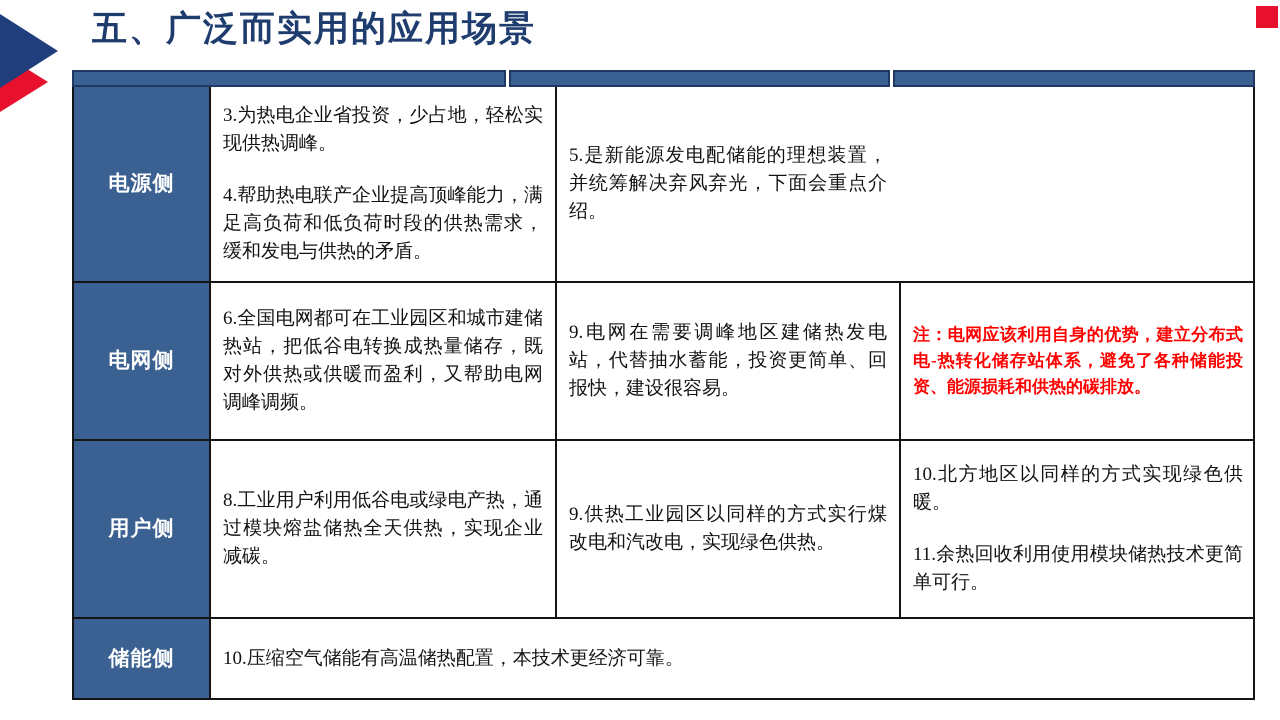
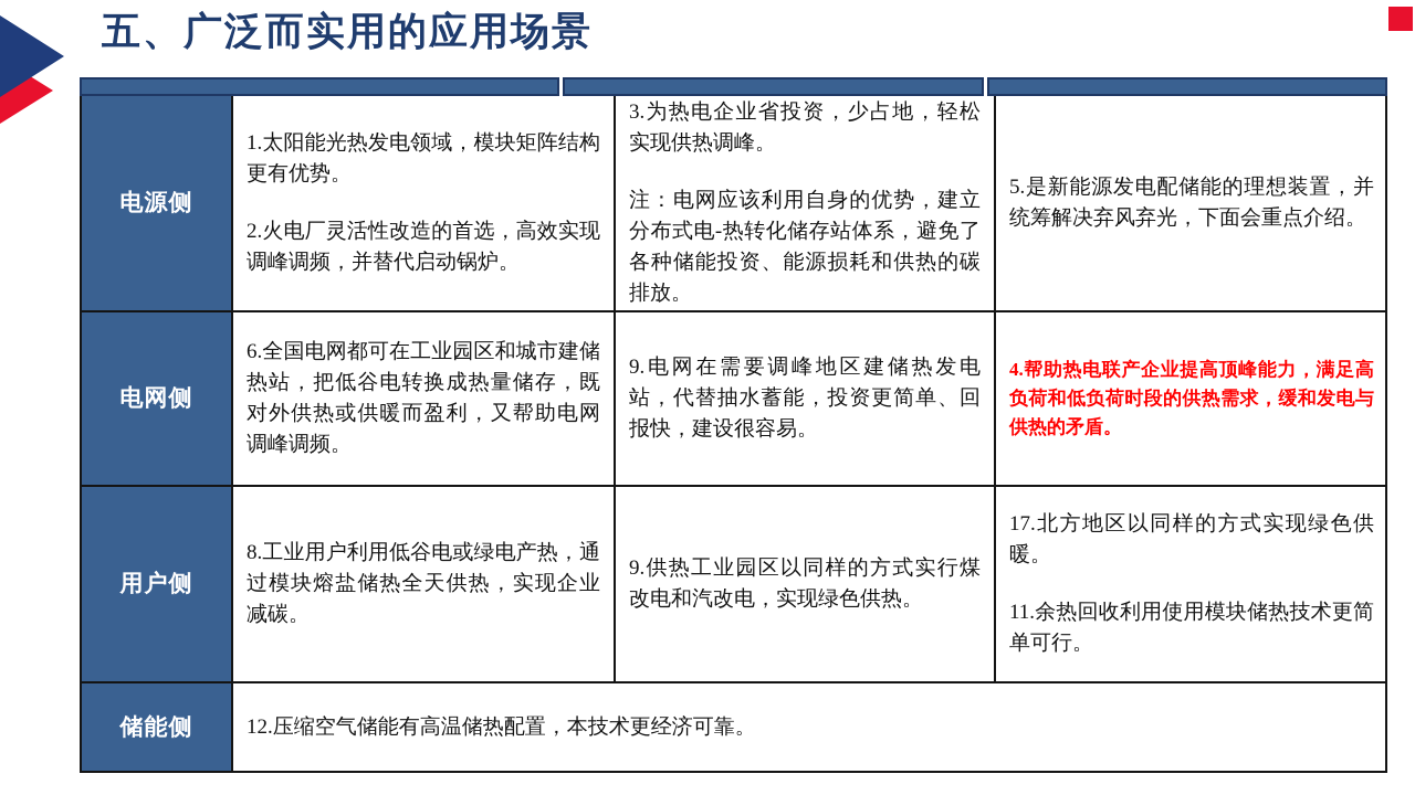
  五、广泛而实用的应用场景
  电源侧
+ 1.太阳能光热发电领域，模块矩阵结构更有优势。
+ 2.火电厂灵活性改造的首选，高效实现调峰调频，并替代启动锅炉。
  3.为热电企业省投资，少占地，轻松实现供热调峰。
- 4.帮助热电联产企业提高顶峰能力，满足高负荷和低负荷时段的供热需求，缓和发电与供热的矛盾。
+ 注：电网应该利用自身的优势，建立分布式电-热转化储存站体系，避免了各种储能投资、能源损耗和供热的碳排放。
  5.是新能源发电配储能的理想装置，并统筹解决弃风弃光，下面会重点介绍。
  电网侧
  6.全国电网都可在工业园区和城市建储热站，把低谷电转换成热量储存，既对外供热或供暖而盈利，又帮助电网调峰调频。
  9.电网在需要调峰地区建储热发电站，代替抽水蓄能，投资更简单、回报快，建设很容易。
- 注：电网应该利用自身的优势，建立分布式电-热转化储存站体系，避免了各种储能投资、能源损耗和供热的碳排放。
+ 4.帮助热电联产企业提高顶峰能力，满足高负荷和低负荷时段的供热需求，缓和发电与供热的矛盾。
  用户侧
  8.工业用户利用低谷电或绿电产热，通过模块熔盐储热全天供热，实现企业减碳。
  9.供热工业园区以同样的方式实行煤改电和汽改电，实现绿色供热。
- 10.北方地区以同样的方式实现绿色供暖。
+ 17.北方地区以同样的方式实现绿色供暖。
  11.余热回收利用使用模块储热技术更简单可行。
  储能侧
- 10.压缩空气储能有高温储热配置，本技术更经济可靠。
+ 12.压缩空气储能有高温储热配置，本技术更经济可靠。
